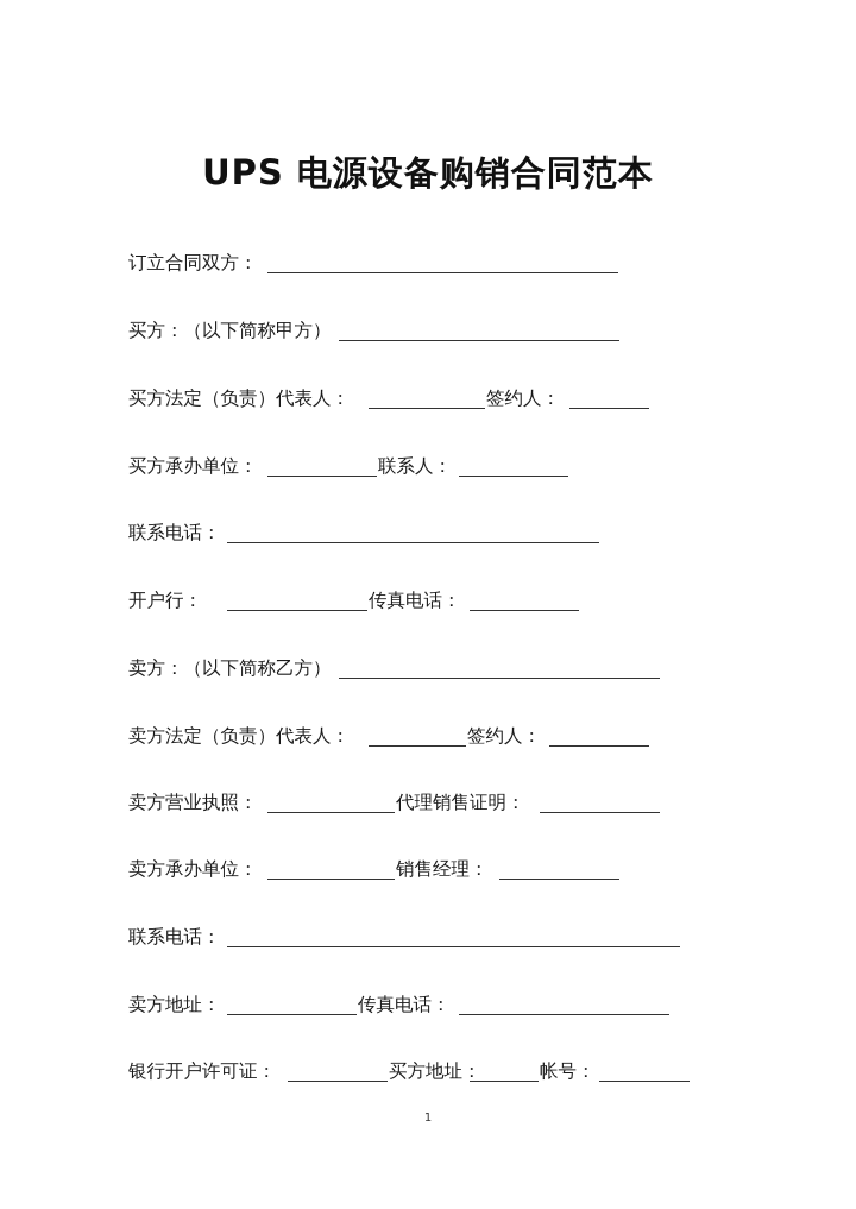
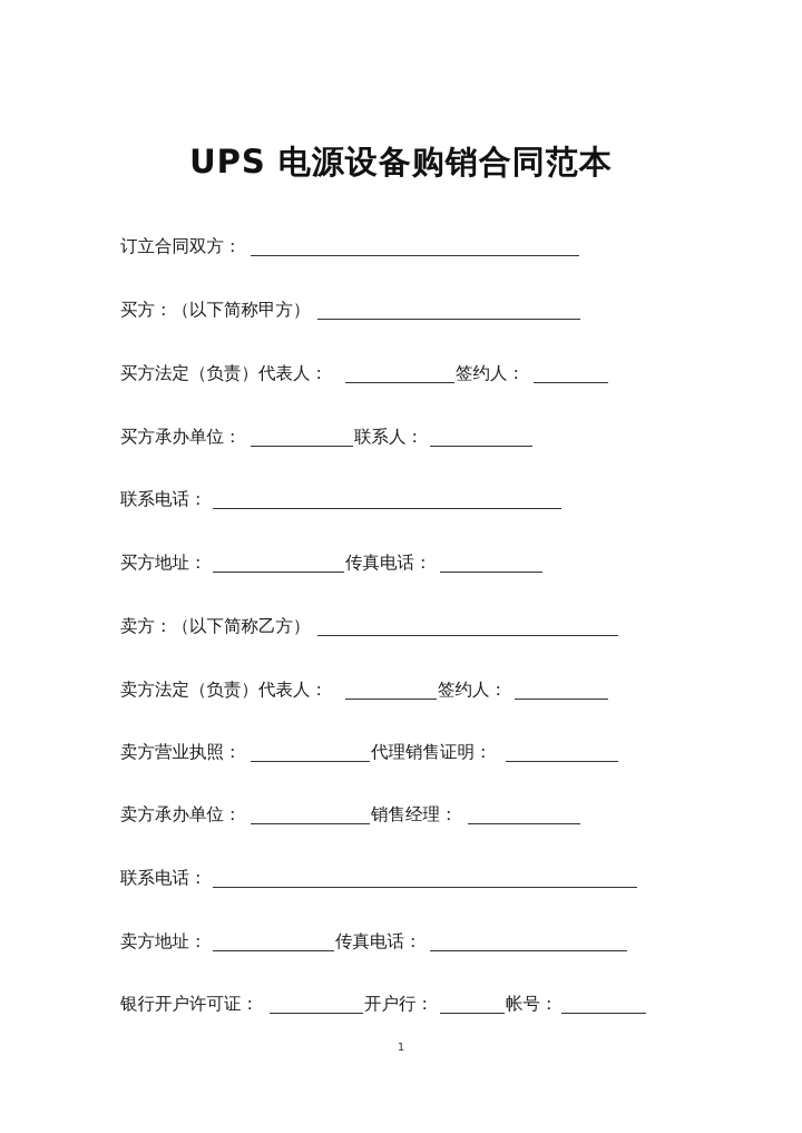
  UPS 电源设备购销合同范本
  订立合同双方：
  买方：（以下简称甲方）
  买方法定（负责）代表人：
  签约人：
  买方承办单位：
  联系人：
  联系电话：
- 开户行：
+ 买方地址：
  传真电话：
  卖方：（以下简称乙方）
  卖方法定（负责）代表人：
  签约人：
  卖方营业执照：
  代理销售证明：
  卖方承办单位：
  销售经理：
  联系电话：
  卖方地址：
  传真电话：
  银行开户许可证：
- 买方地址：
+ 开户行：
  帐号：
  1
